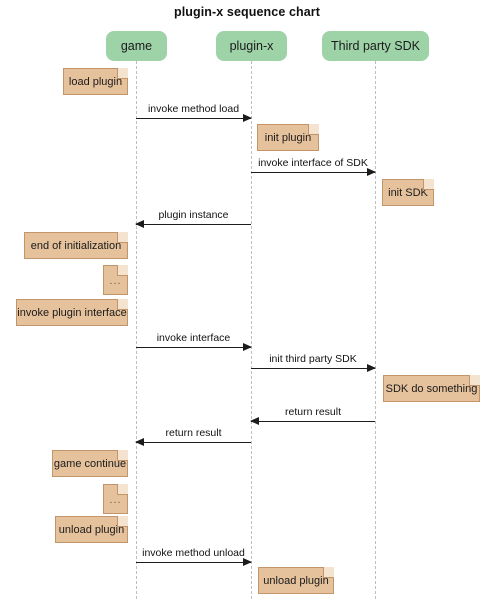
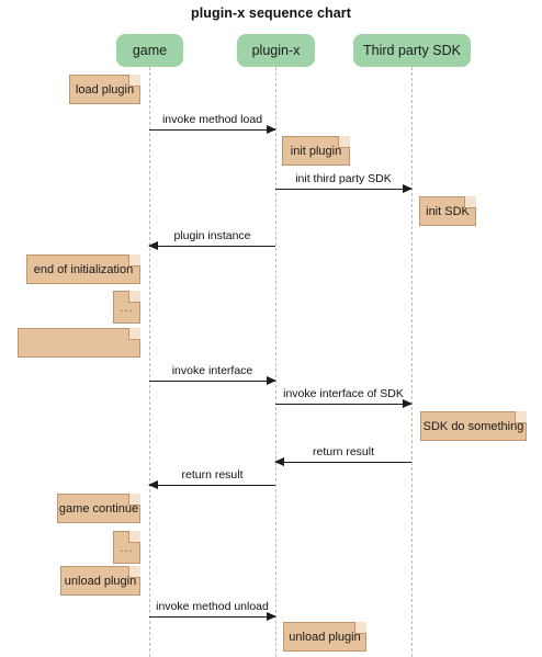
  plugin-x sequence chart
  game
  plugin-x
  Third party SDK
  invoke method load
- invoke interface of SDK
+ init third party SDK
  plugin instance
  invoke interface
- init third party SDK
+ invoke interface of SDK
  return result
  return result
  invoke method unload
  load plugin
  init plugin
  init SDK
  end of initialization
  ...
- invoke plugin interface
  SDK do something
  game continue
  ...
  unload plugin
  unload plugin
